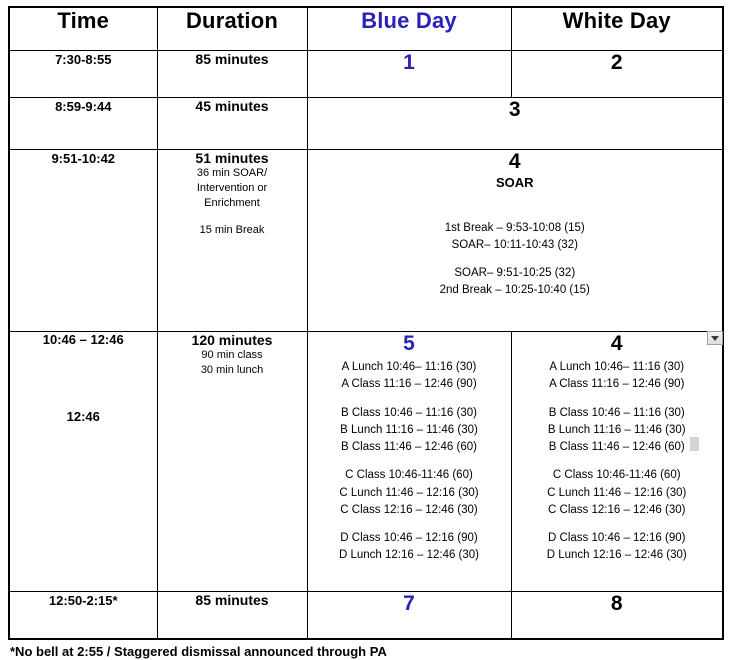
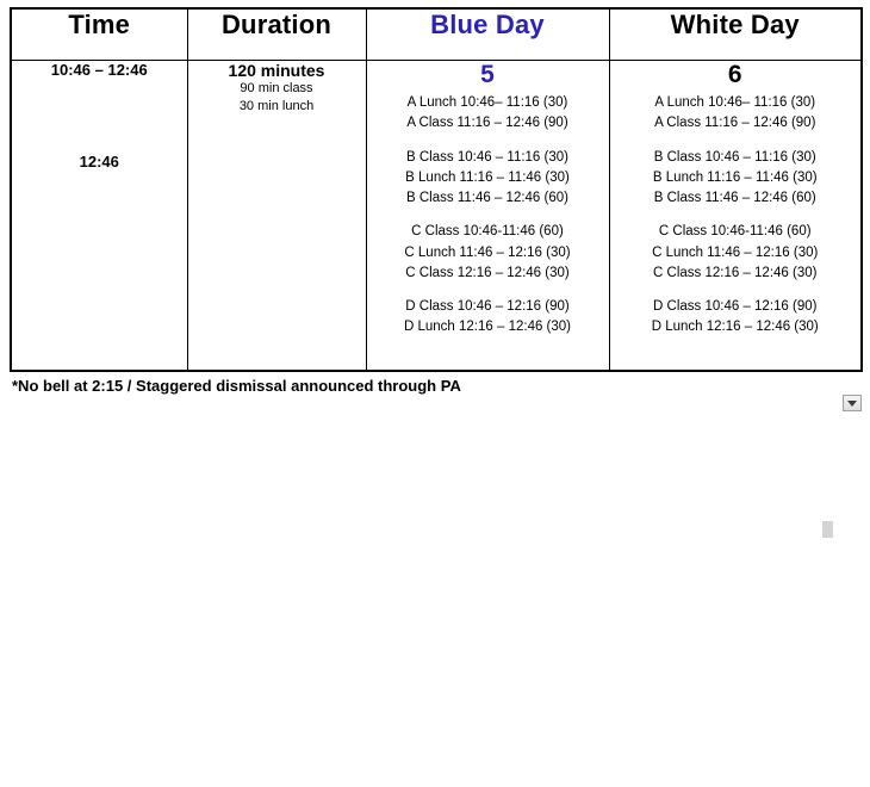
  Time	Duration	Blue Day	White Day
- 7:30-8:55	85 minutes	1	2
- 8:59-9:44	45 minutes	3
- 9:51-10:42	51 minutes 36 min SOAR/ Intervention or Enrichment 15 min Break	4 SOAR 1st Break – 9:53-10:08 (15) SOAR– 10:11-10:43 (32) SOAR– 9:51-10:25 (32) 2nd Break – 10:25-10:40 (15)
- 10:46 – 12:46 12:46	120 minutes 90 min class 30 min lunch	5 A Lunch 10:46– 11:16 (30) A Class 11:16 – 12:46 (90) B Class 10:46 – 11:16 (30) B Lunch 11:16 – 11:46 (30) B Class 11:46 – 12:46 (60) C Class 10:46-11:46 (60) C Lunch 11:46 – 12:16 (30) C Class 12:16 – 12:46 (30) D Class 10:46 – 12:16 (90) D Lunch 12:16 – 12:46 (30)	4 A Lunch 10:46– 11:16 (30) A Class 11:16 – 12:46 (90) B Class 10:46 – 11:16 (30) B Lunch 11:16 – 11:46 (30) B Class 11:46 – 12:46 (60) C Class 10:46-11:46 (60) C Lunch 11:46 – 12:16 (30) C Class 12:16 – 12:46 (30) D Class 10:46 – 12:16 (90) D Lunch 12:16 – 12:46 (30)
+ 10:46 – 12:46 12:46	120 minutes 90 min class 30 min lunch	5 A Lunch 10:46– 11:16 (30) A Class 11:16 – 12:46 (90) B Class 10:46 – 11:16 (30) B Lunch 11:16 – 11:46 (30) B Class 11:46 – 12:46 (60) C Class 10:46-11:46 (60) C Lunch 11:46 – 12:16 (30) C Class 12:16 – 12:46 (30) D Class 10:46 – 12:16 (90) D Lunch 12:16 – 12:46 (30)	6 A Lunch 10:46– 11:16 (30) A Class 11:16 – 12:46 (90) B Class 10:46 – 11:16 (30) B Lunch 11:16 – 11:46 (30) B Class 11:46 – 12:46 (60) C Class 10:46-11:46 (60) C Lunch 11:46 – 12:16 (30) C Class 12:16 – 12:46 (30) D Class 10:46 – 12:16 (90) D Lunch 12:16 – 12:46 (30)
- 12:50-2:15*	85 minutes	7	8
- *No bell at 2:55 / Staggered dismissal announced through PA
+ *No bell at 2:15 / Staggered dismissal announced through PA
